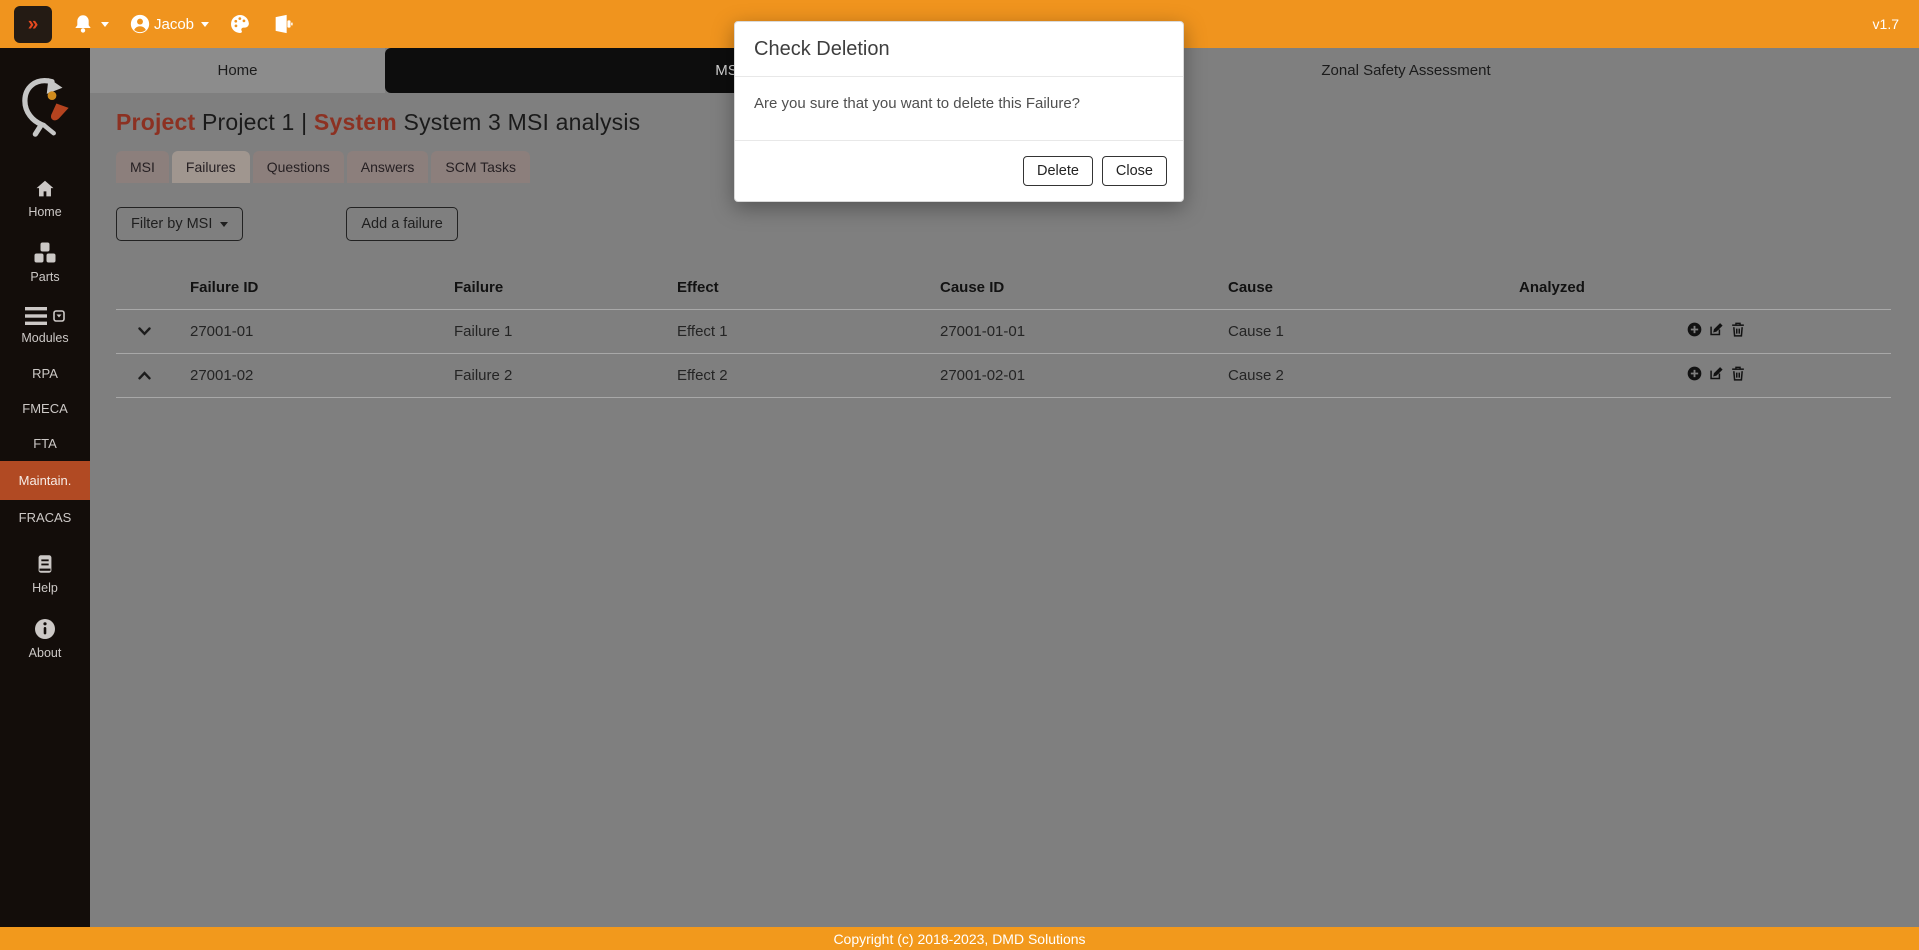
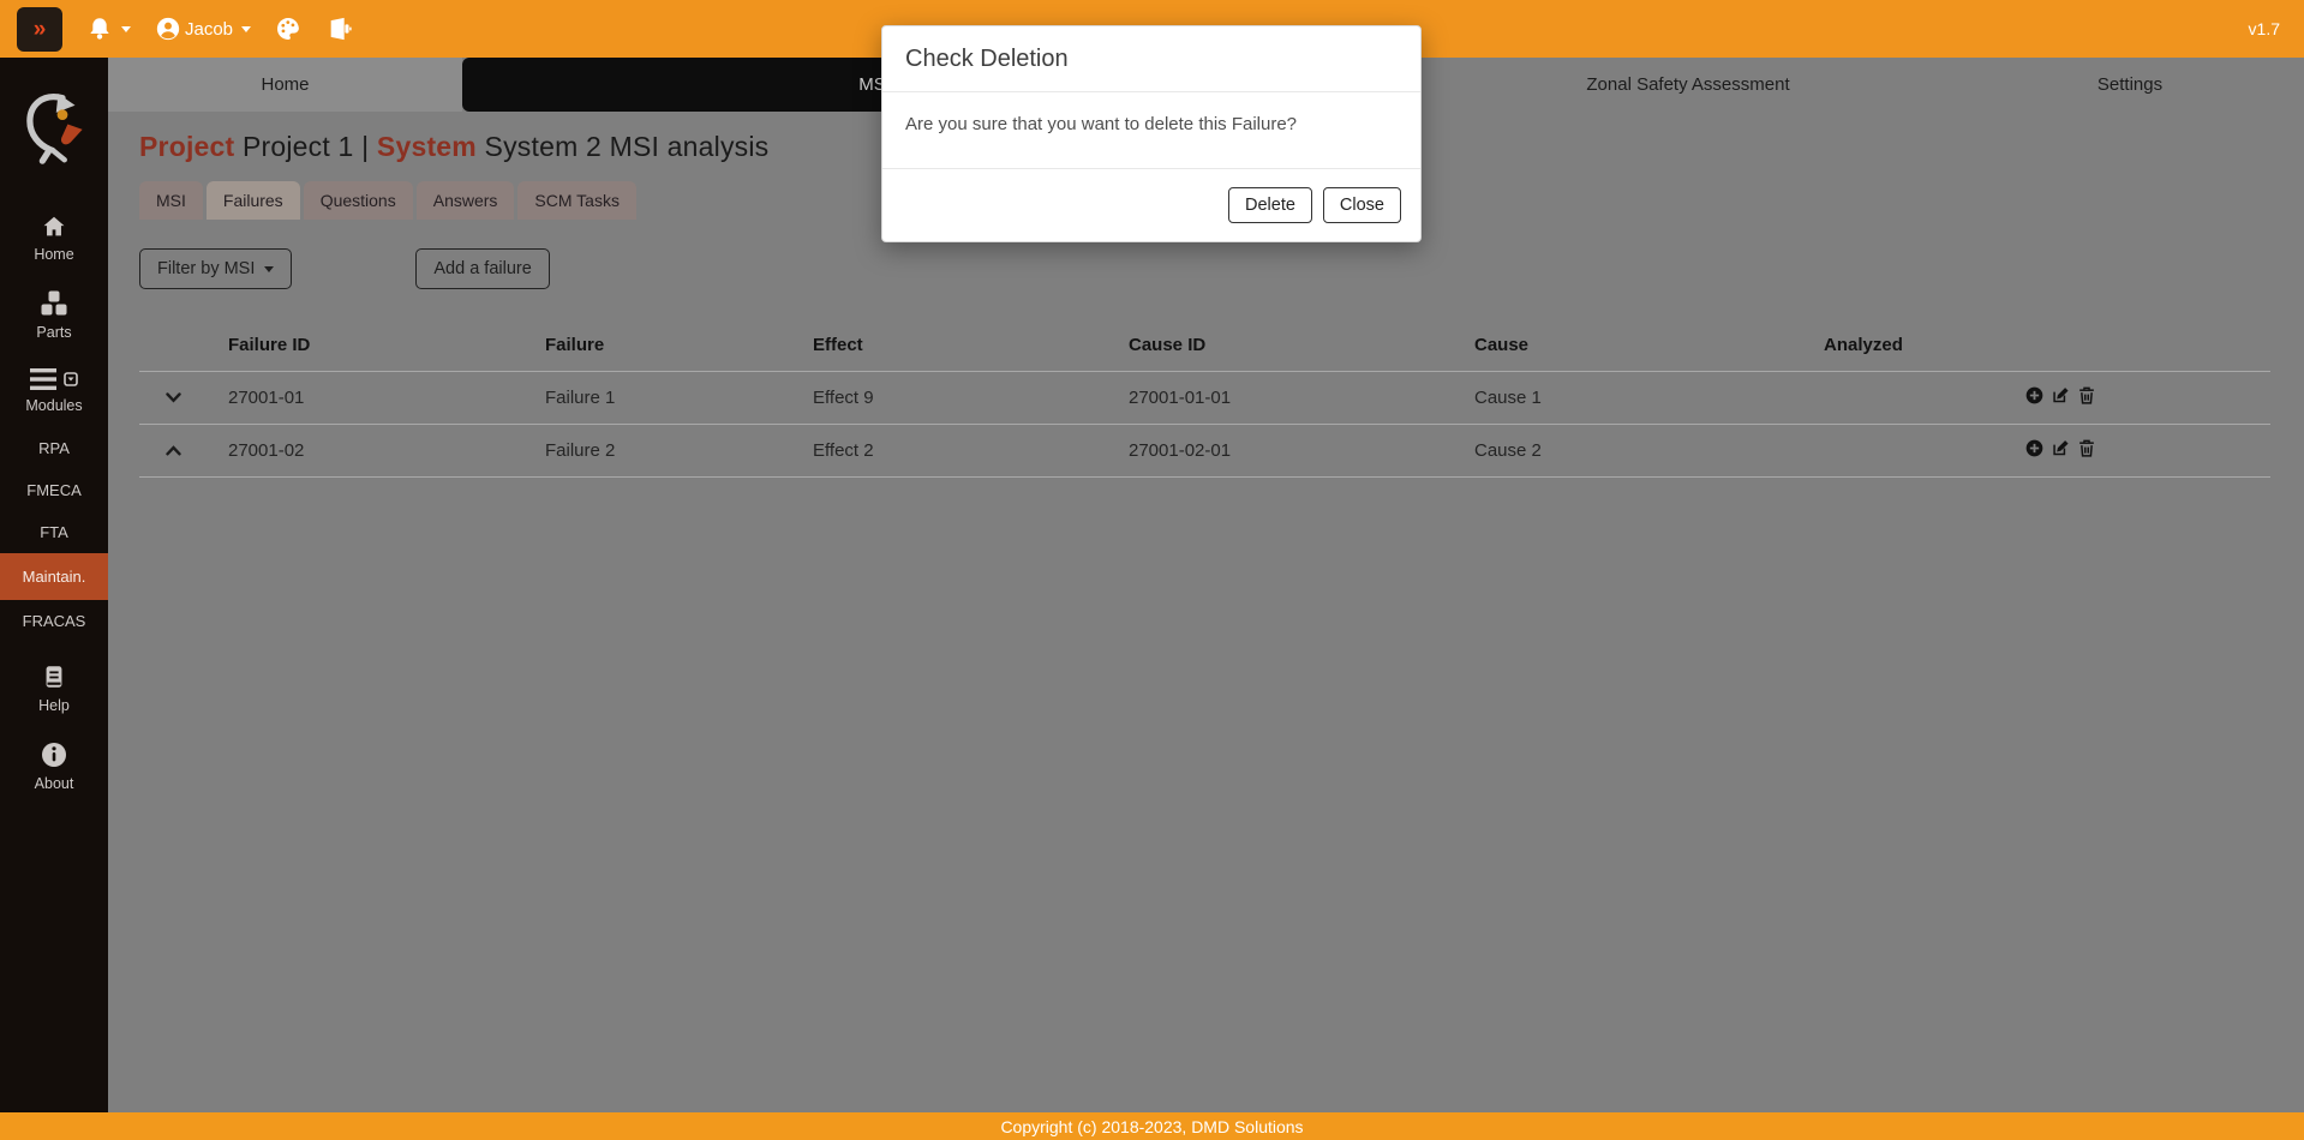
  »
  Jacob
  v1.7
  Home
  Parts
  Modules
  RPA
  FMECA
  FTA
  Maintain.
  FRACAS
  Help
  About
  Home
  Zonal Safety Assessment
+ Settings
- Project Project 1 | System System 3 MSI analysis
+ Project Project 1 | System System 2 MSI analysis
  MSI
  Failures
  Questions
  Answers
  SCM Tasks
  Filter by MSI
  Add a failure
  	Failure ID	Failure	Effect	Cause ID	Cause	Analyzed
- 	27001-01	Failure 1	Effect 1	27001-01-01	Cause 1
+ 	27001-01	Failure 1	Effect 9	27001-01-01	Cause 1
  	27001-02	Failure 2	Effect 2	27001-02-01	Cause 2
  Copyright (c) 2018-2023, DMD Solutions
  Check Deletion
  Are you sure that you want to delete this Failure?
  Delete
  Close
